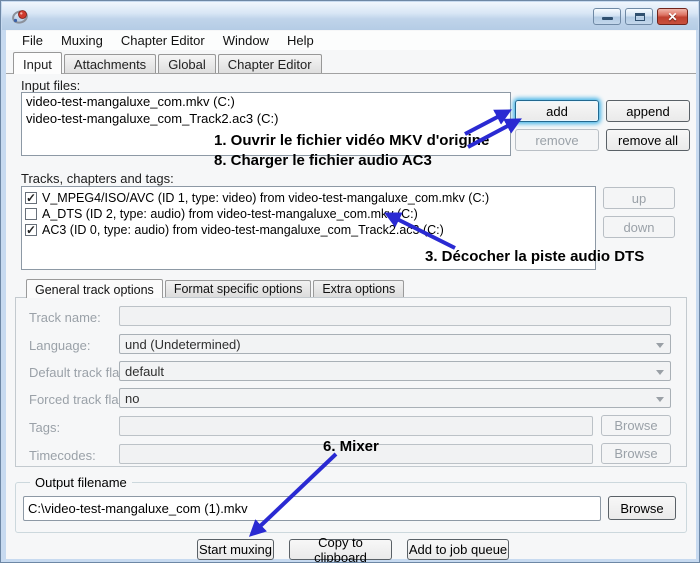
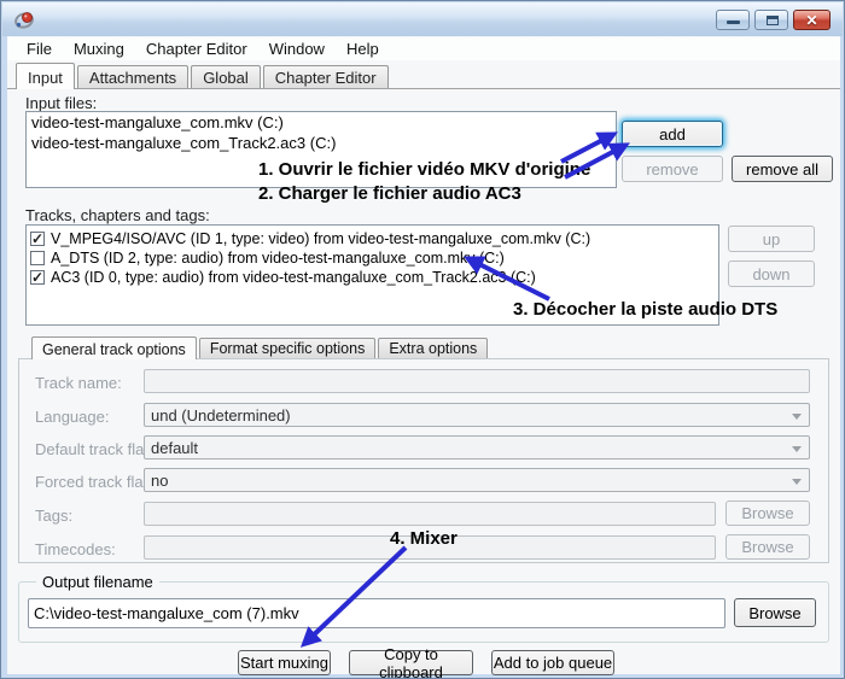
  File
  Muxing
  Chapter Editor
  Window
  Help
  Input
  Attachments
  Global
  Chapter Editor
  Input files:
  video-test-mangaluxe_com.mkv (C:)
  video-test-mangaluxe_com_Track2.ac3 (C:)
  add
- append
  remove
  remove all
  Tracks, chapters and tags:
  V_MPEG4/ISO/AVC (ID 1, type: video) from video-test-mangaluxe_com.mkv (C:)
  A_DTS (ID 2, type: audio) from video-test-mangaluxe_com.mk (C:)
  AC3 (ID 0, type: audio) from video-test-mangaluxe_com_Track2.ac (C:)
  up
  down
  General track options
  Format specific options
  Extra options
  Track name:
  Language:
  und (Undetermined)
  Default track fla
  default
  Forced track fla
  no
  Tags:
  Browse
  Timecodes:
  Browse
  Output filename
- C:\video-test-mangaluxe_com (1).mkv
+ C:\video-test-mangaluxe_com (7).mkv
  Browse
  Start muxing
  Copy to clipboard
  Add to job queue
  1. Ouvrir le fichier vidéo MKV d'origie
- 8. Charger le fichier audio AC3
+ 2. Charger le fichier audio AC3
  3. Décocher la piste audio DTS
- 6. Mixer
+ 4. Mixer
